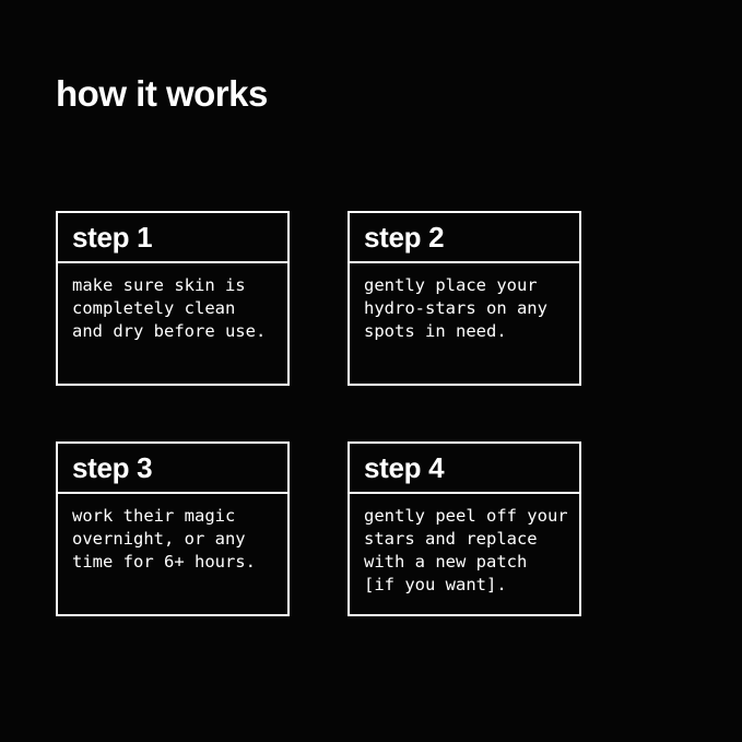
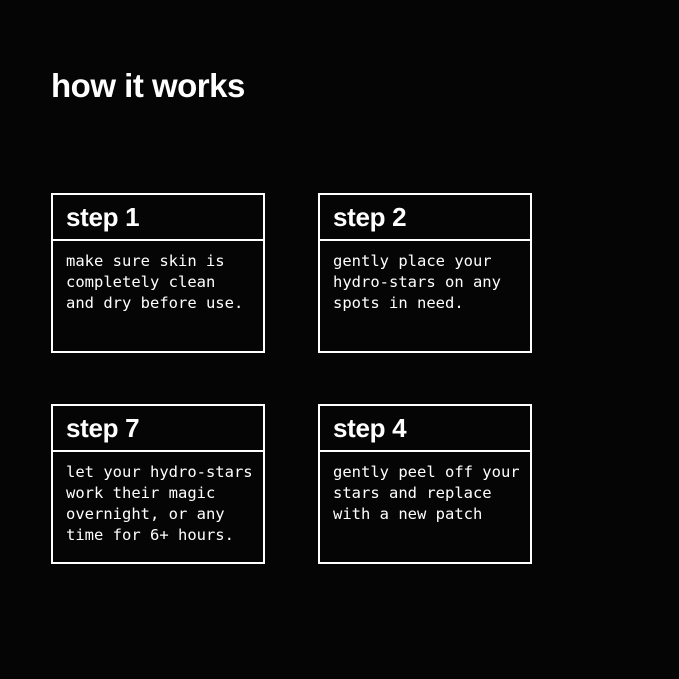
  how it works
  step 1
  make sure skin is
  completely clean
  and dry before use.
  step 2
  gently place your
  hydro-stars on any
  spots in need.
- step 3
+ step 7
+ let your hydro-stars
  work their magic
  overnight, or any
  time for 6+ hours.
  step 4
  gently peel off your
  stars and replace
  with a new patch
- [if you want].
